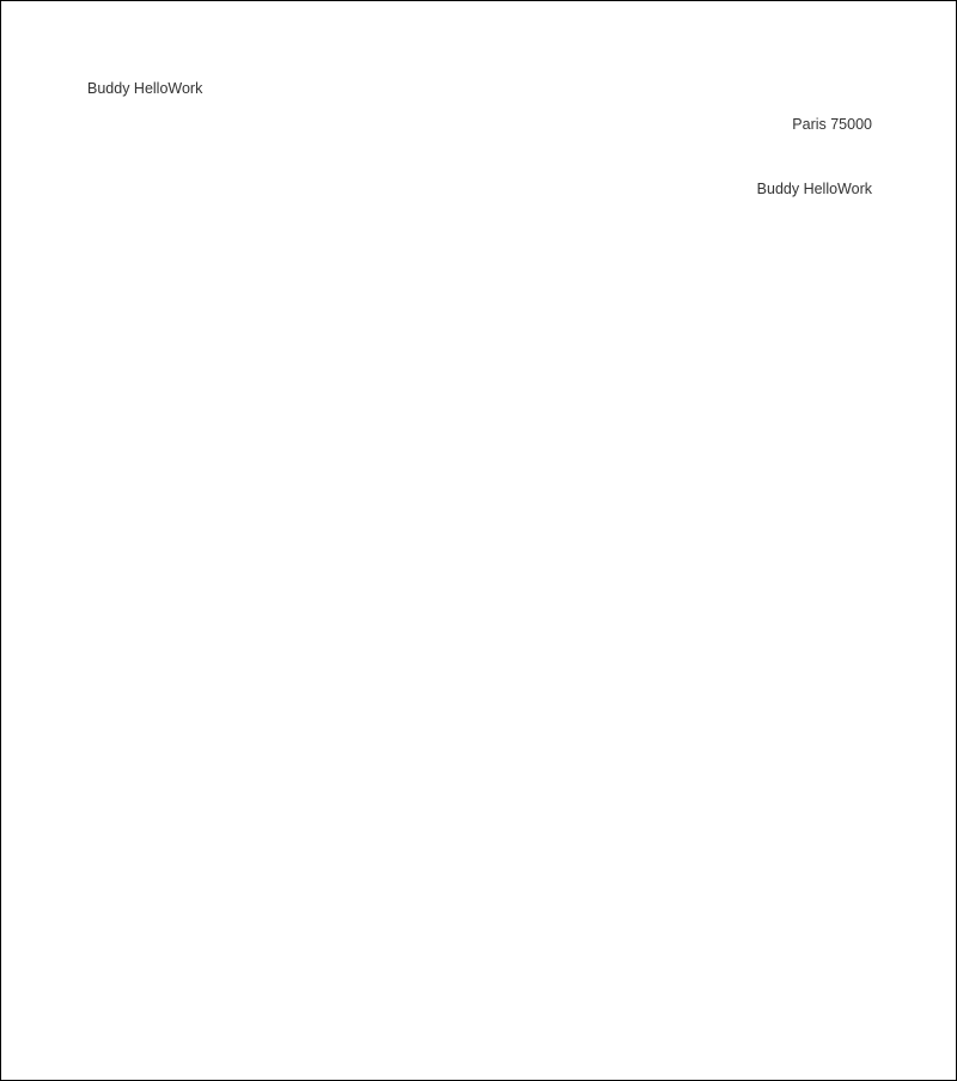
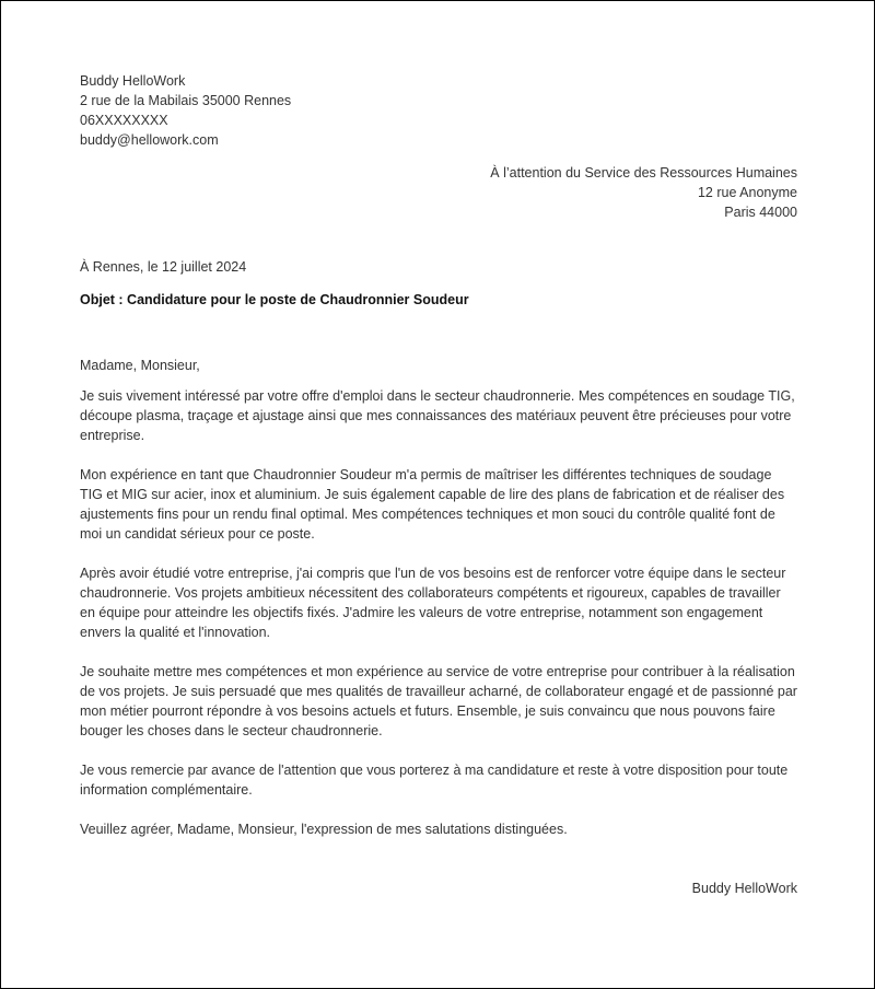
  Buddy HelloWork
+ 2 rue de la Mabilais 35000 Rennes
+ 06XXXXXXXX
+ buddy@hellowork.com
+ À l’attention du Service des Ressources Humaines
+ 12 rue Anonyme
- Paris 75000
+ Paris 44000
+ À Rennes, le 12 juillet 2024
+ Objet : Candidature pour le poste de Chaudronnier Soudeur
+ Madame, Monsieur,
+ Je suis vivement intéressé par votre offre d'emploi dans le secteur chaudronnerie. Mes compétences en soudage TIG, découpe plasma, traçage et ajustage ainsi que mes connaissances des matériaux peuvent être précieuses pour votre entreprise.
+ Mon expérience en tant que Chaudronnier Soudeur m'a permis de maîtriser les différentes techniques de soudage TIG et MIG sur acier, inox et aluminium. Je suis également capable de lire des plans de fabrication et de réaliser des ajustements fins pour un rendu final optimal. Mes compétences techniques et mon souci du contrôle qualité font de moi un candidat sérieux pour ce poste.
+ Après avoir étudié votre entreprise, j'ai compris que l'un de vos besoins est de renforcer votre équipe dans le secteur chaudronnerie. Vos projets ambitieux nécessitent des collaborateurs compétents et rigoureux, capables de travailler en équipe pour atteindre les objectifs fixés. J'admire les valeurs de votre entreprise, notamment son engagement envers la qualité et l'innovation.
+ Je souhaite mettre mes compétences et mon expérience au service de votre entreprise pour contribuer à la réalisation de vos projets. Je suis persuadé que mes qualités de travailleur acharné, de collaborateur engagé et de passionné par mon métier pourront répondre à vos besoins actuels et futurs. Ensemble, je suis convaincu que nous pouvons faire bouger les choses dans le secteur chaudronnerie.
+ Je vous remercie par avance de l'attention que vous porterez à ma candidature et reste à votre disposition pour toute information complémentaire.
+ Veuillez agréer, Madame, Monsieur, l'expression de mes salutations distinguées.
  Buddy HelloWork
